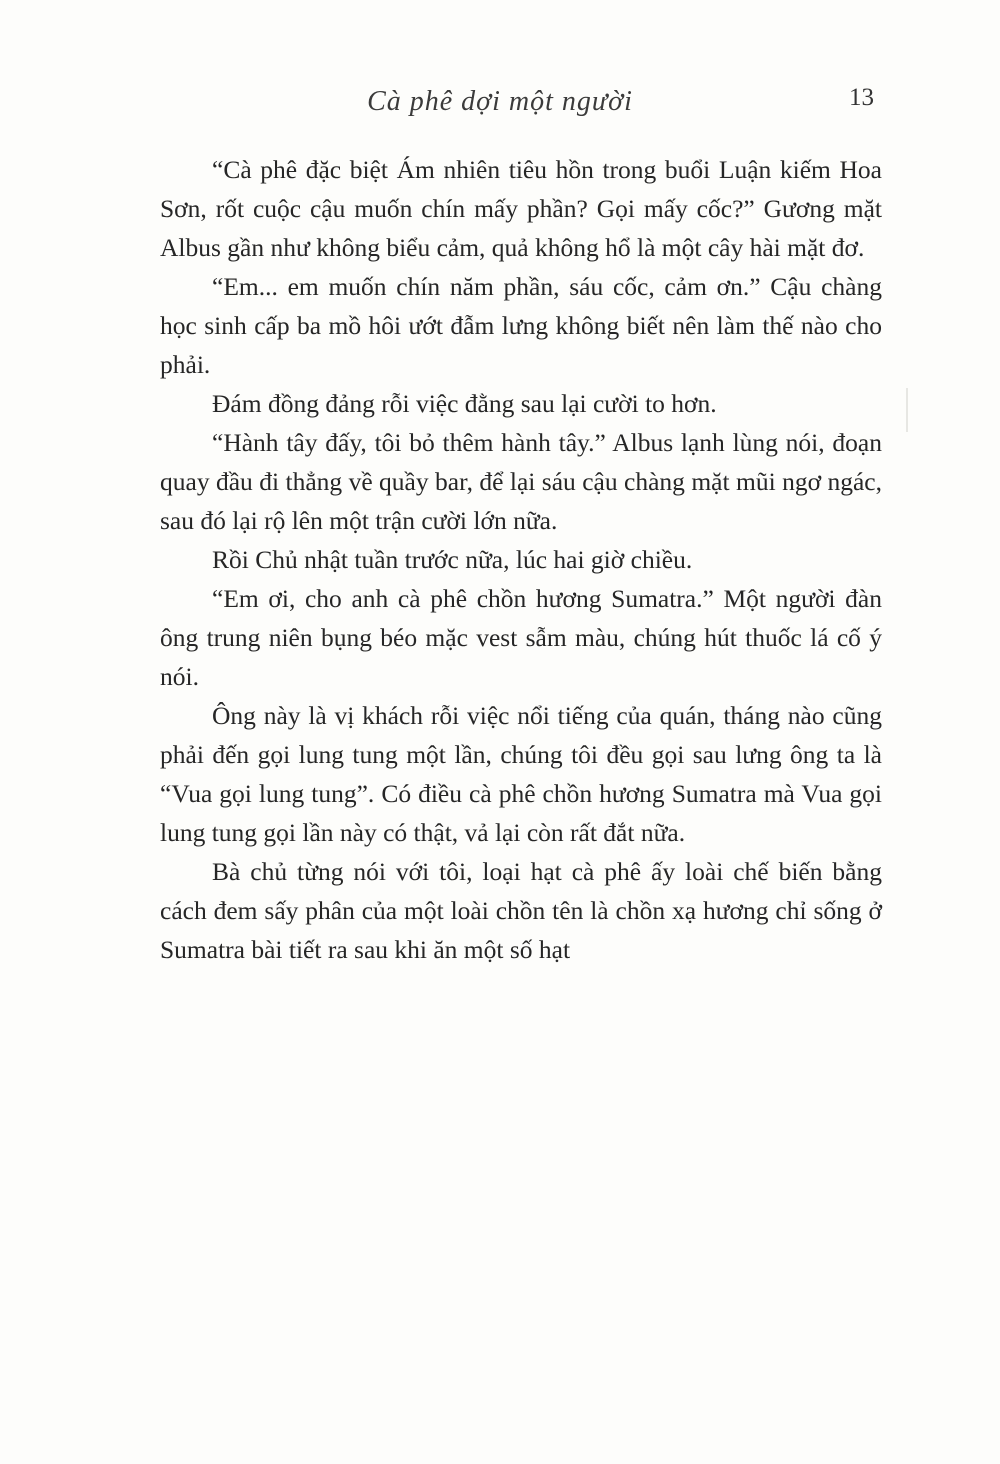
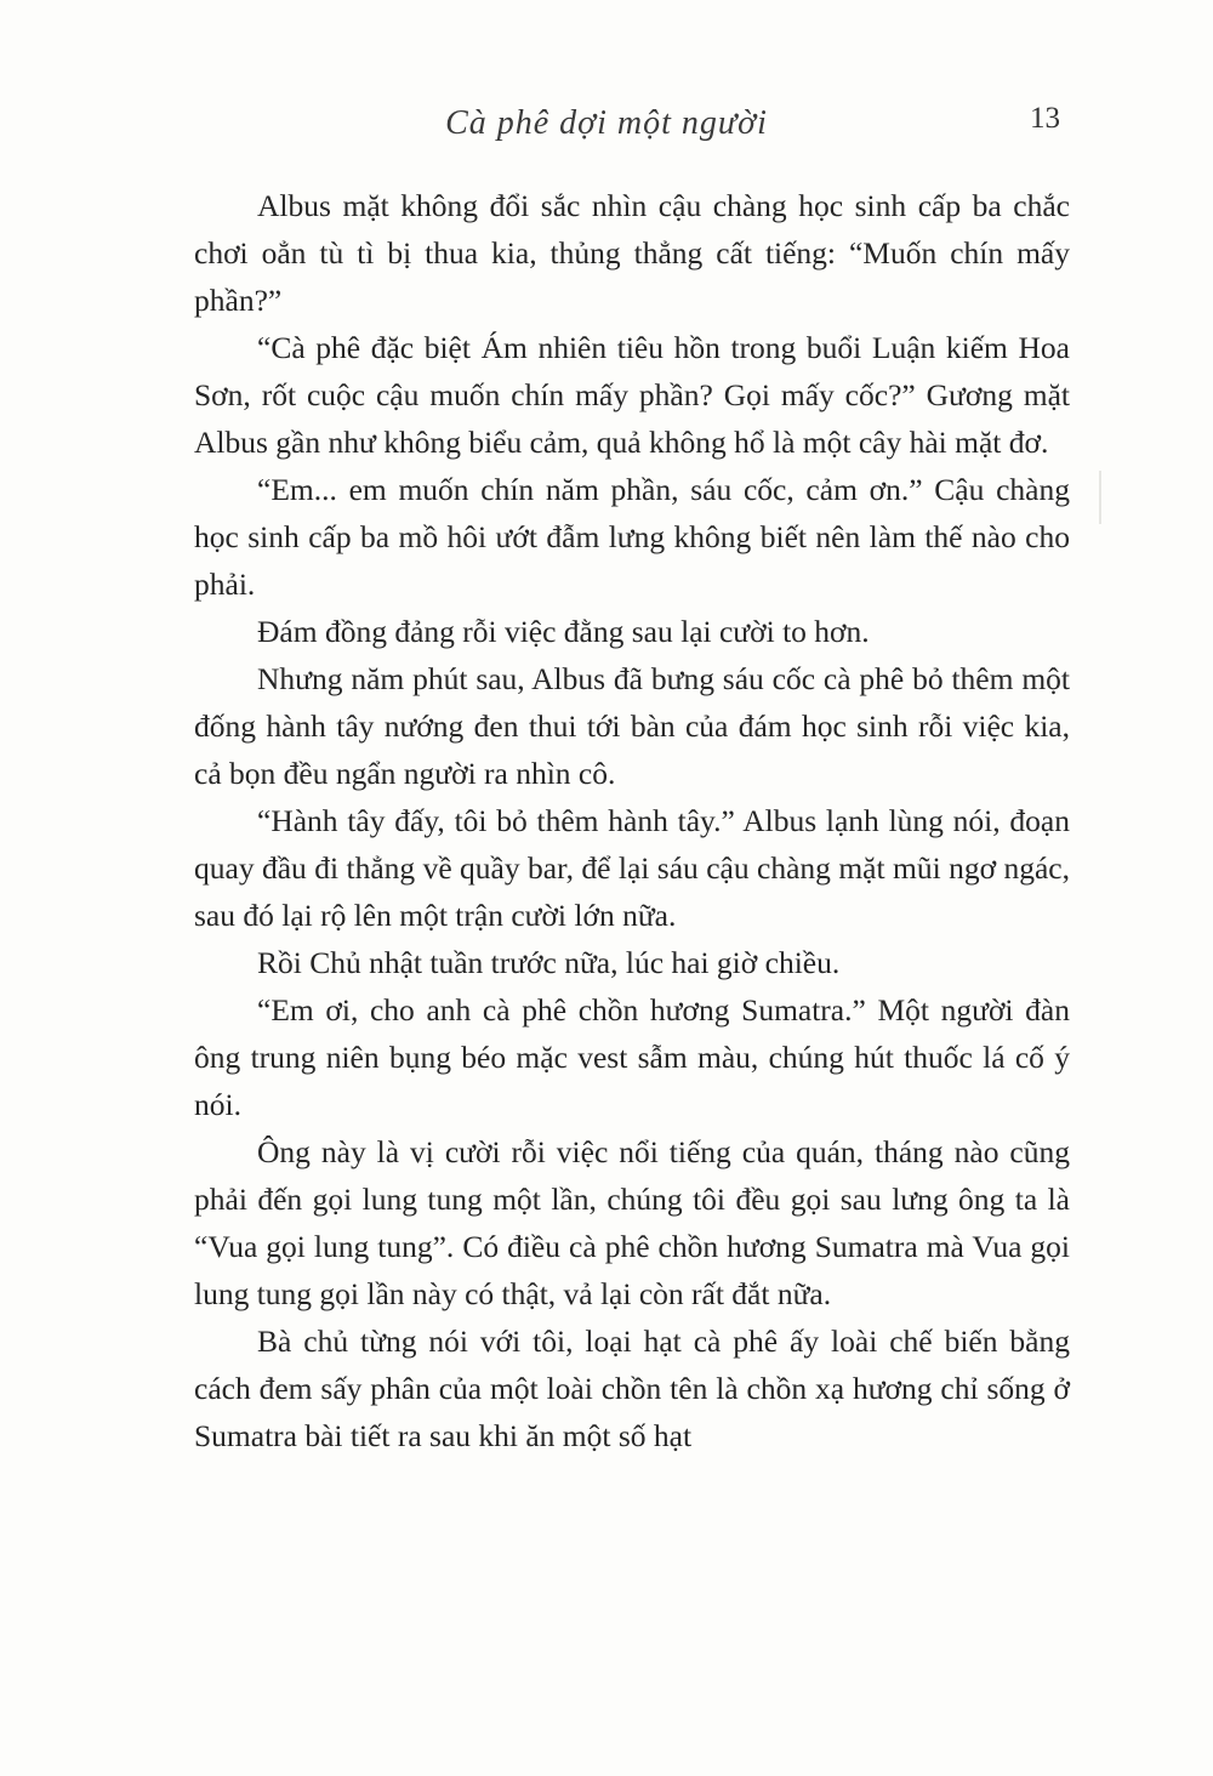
  Cà phê dợi một người
  13
+ Albus mặt không đổi sắc nhìn cậu chàng học sinh cấp ba chắc chơi oẳn tù tì bị thua kia, thủng thẳng cất tiếng: “Muốn chín mấy phần?”
  “Cà phê đặc biệt Ám nhiên tiêu hồn trong buổi Luận kiếm Hoa Sơn, rốt cuộc cậu muốn chín mấy phần? Gọi mấy cốc?” Gương mặt Albus gần như không biểu cảm, quả không hổ là một cây hài mặt đơ.
  “Em... em muốn chín năm phần, sáu cốc, cảm ơn.” Cậu chàng học sinh cấp ba mồ hôi ướt đẫm lưng không biết nên làm thế nào cho phải.
  Đám đồng đảng rỗi việc đằng sau lại cười to hơn.
+ Nhưng năm phút sau, Albus đã bưng sáu cốc cà phê bỏ thêm một đống hành tây nướng đen thui tới bàn của đám học sinh rỗi việc kia, cả bọn đều ngẩn người ra nhìn cô.
  “Hành tây đấy, tôi bỏ thêm hành tây.” Albus lạnh lùng nói, đoạn quay đầu đi thẳng về quầy bar, để lại sáu cậu chàng mặt mũi ngơ ngác, sau đó lại rộ lên một trận cười lớn nữa.
  Rồi Chủ nhật tuần trước nữa, lúc hai giờ chiều.
  “Em ơi, cho anh cà phê chồn hương Sumatra.” Một người đàn ông trung niên bụng béo mặc vest sẫm màu, chúng hút thuốc lá cố ý nói.
- Ông này là vị khách rỗi việc nổi tiếng của quán, tháng nào cũng phải đến gọi lung tung một lần, chúng tôi đều gọi sau lưng ông ta là “Vua gọi lung tung”. Có điều cà phê chồn hương Sumatra mà Vua gọi lung tung gọi lần này có thật, vả lại còn rất đắt nữa.
+ Ông này là vị cười rỗi việc nổi tiếng của quán, tháng nào cũng phải đến gọi lung tung một lần, chúng tôi đều gọi sau lưng ông ta là “Vua gọi lung tung”. Có điều cà phê chồn hương Sumatra mà Vua gọi lung tung gọi lần này có thật, vả lại còn rất đắt nữa.
  Bà chủ từng nói với tôi, loại hạt cà phê ấy loài chế biến bằng cách đem sấy phân của một loài chồn tên là chồn xạ hương chỉ sống ở Sumatra bài tiết ra sau khi ăn một số hạt
